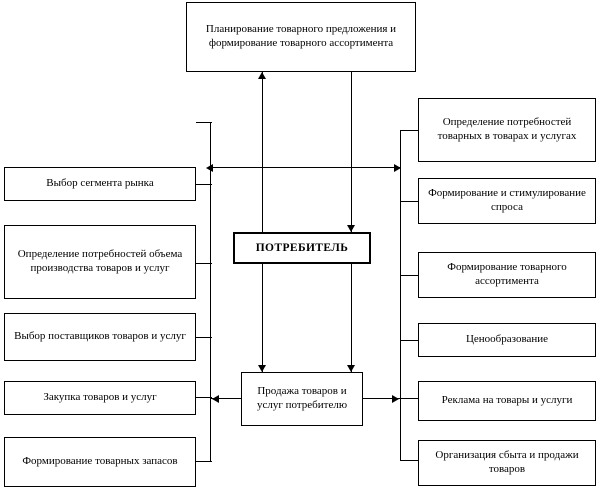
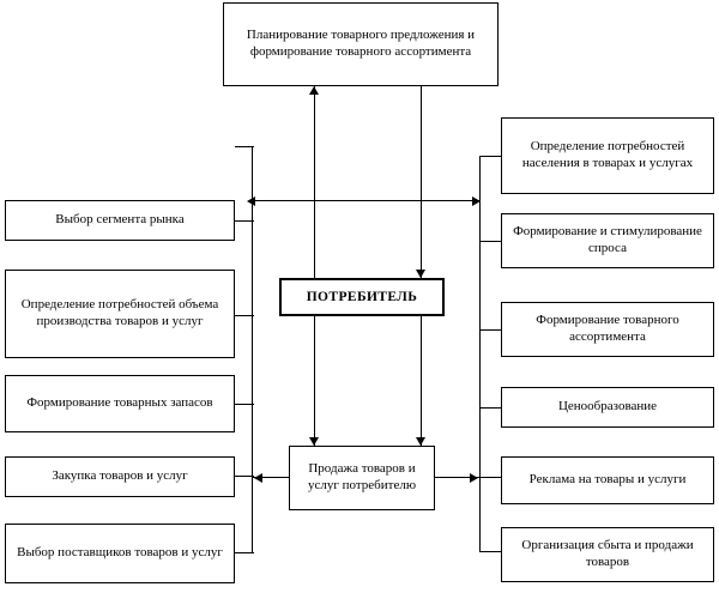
  Планирование товарного предложения и формирование товарного ассортимента
  ПОТРЕБИТЕЛЬ
  Продажа товаров и услуг потребителю
  Выбор сегмента рынка
  Определение потребностей объема производства товаров и услуг
- Выбор поставщиков товаров и услуг
+ Формирование товарных запасов
  Закупка товаров и услуг
- Формирование товарных запасов
+ Выбор поставщиков товаров и услуг
- Определение потребностей товарных в товарах и услугах
+ Определение потребностей населения в товарах и услугах
  Формирование и стимулирование спроса
  Формирование товарного ассортимента
  Ценообразование
  Реклама на товары и услуги
  Организация сбыта и продажи товаров
